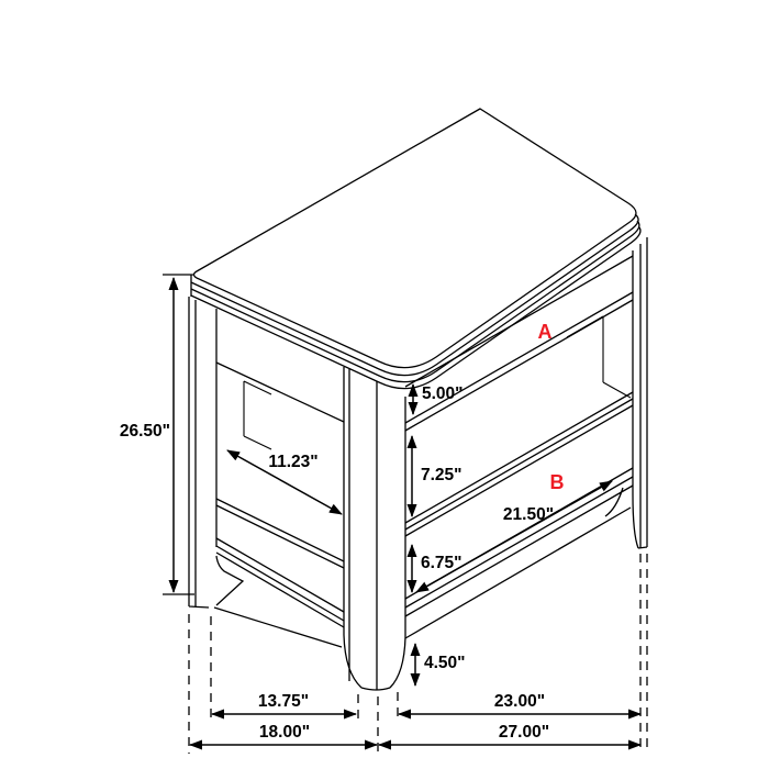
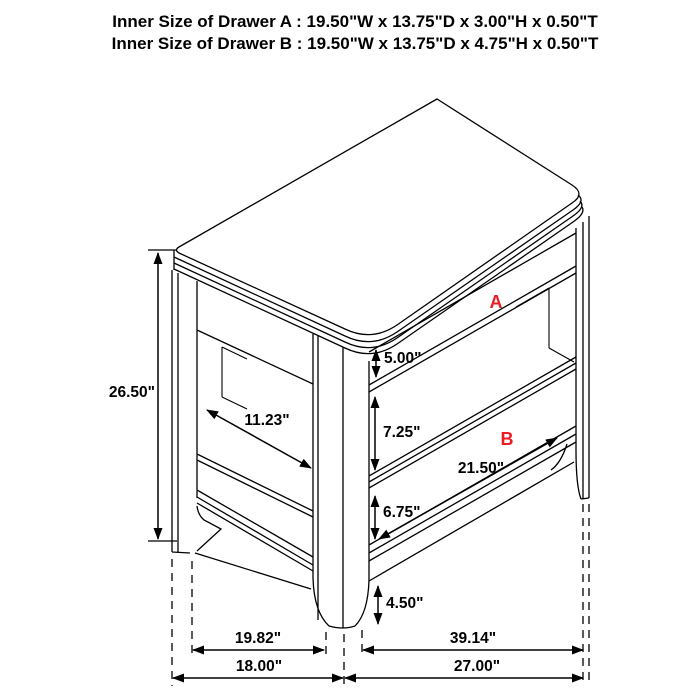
  26.50"
  5.00"
  7.25"
  6.75"
  4.50"
  11.23"
  21.50"
- 13.75"
+ 19.82"
  18.00"
- 23.00"
+ 39.14"
  27.00"
  A
  B
+ Inner Size of Drawer A : 19.50"W x 13.75"D x 3.00"H x 0.50"T
+ Inner Size of Drawer B : 19.50"W x 13.75"D x 4.75"H x 0.50"T
